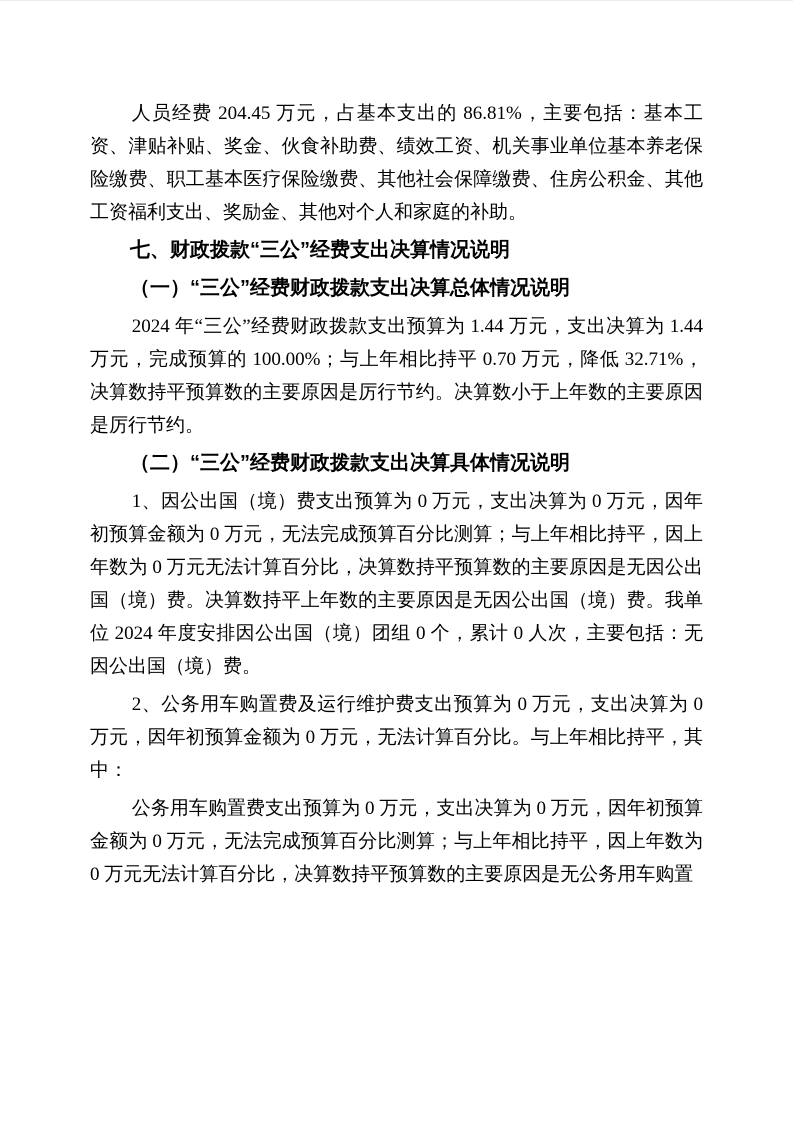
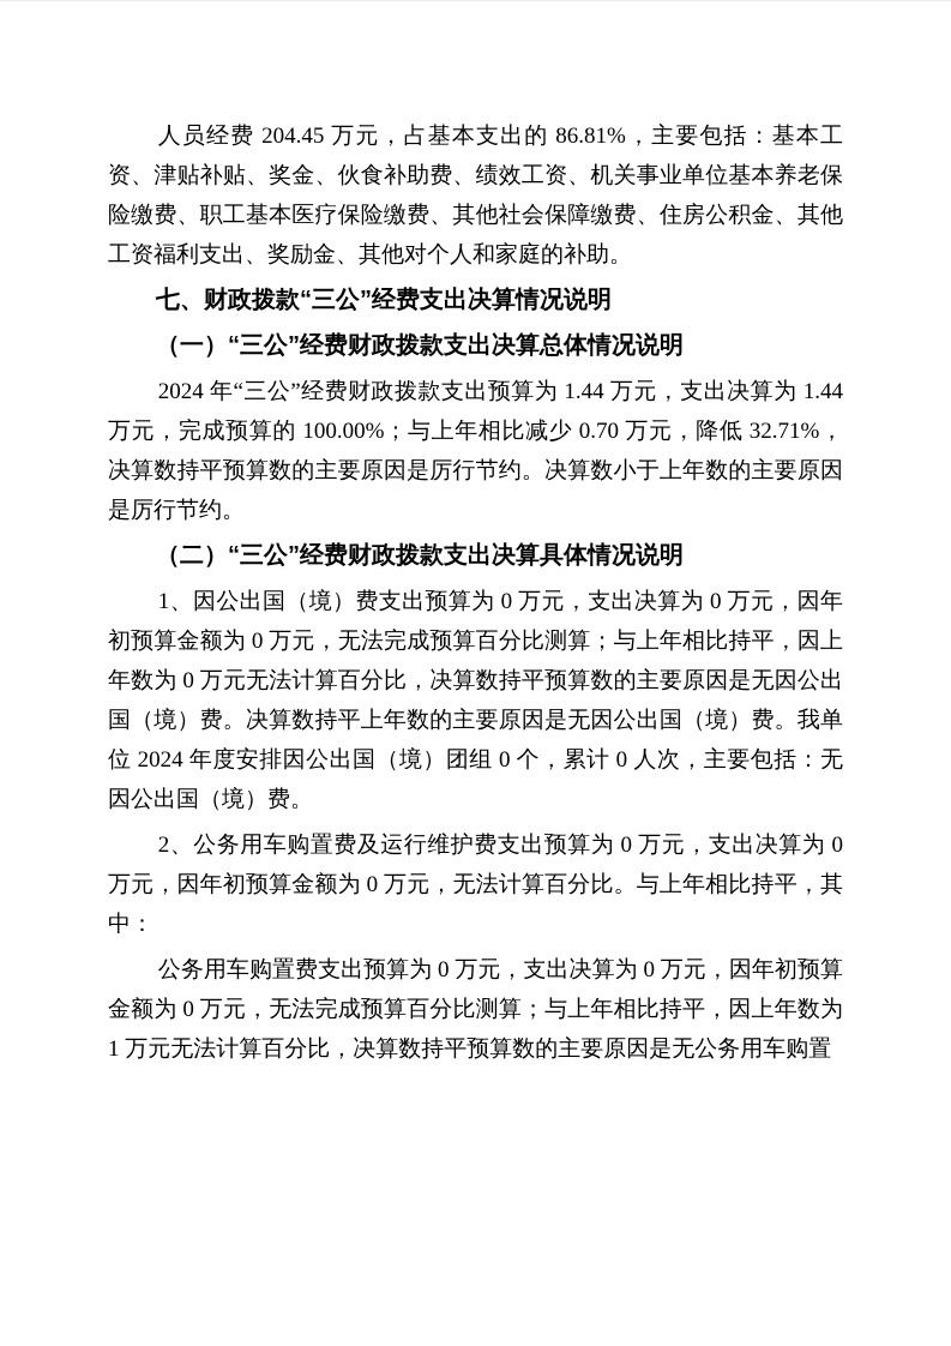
  人员经费 204.45 万元，占基本支出的 86.81%，主要包括：基本工资、津贴补贴、奖金、伙食补助费、绩效工资、机关事业单位基本养老保险缴费、职工基本医疗保险缴费、其他社会保障缴费、住房公积金、其他工资福利支出、奖励金、其他对个人和家庭的补助。
  七、财政拨款“三公”经费支出决算情况说明
  （一）“三公”经费财政拨款支出决算总体情况说明
- 2024 年“三公”经费财政拨款支出预算为 1.44 万元，支出决算为 1.44 万元，完成预算的 100.00%；与上年相比持平 0.70 万元，降低 32.71%，决算数持平预算数的主要原因是厉行节约。决算数小于上年数的主要原因是厉行节约。
+ 2024 年“三公”经费财政拨款支出预算为 1.44 万元，支出决算为 1.44 万元，完成预算的 100.00%；与上年相比减少 0.70 万元，降低 32.71%，决算数持平预算数的主要原因是厉行节约。决算数小于上年数的主要原因是厉行节约。
  （二）“三公”经费财政拨款支出决算具体情况说明
  1、因公出国（境）费支出预算为 0 万元，支出决算为 0 万元，因年初预算金额为 0 万元，无法完成预算百分比测算；与上年相比持平，因上年数为 0 万元无法计算百分比，决算数持平预算数的主要原因是无因公出国（境）费。决算数持平上年数的主要原因是无因公出国（境）费。我单位 2024 年度安排因公出国（境）团组 0 个，累计 0 人次，主要包括：无因公出国（境）费。
  2、公务用车购置费及运行维护费支出预算为 0 万元，支出决算为 0 万元，因年初预算金额为 0 万元，无法计算百分比。与上年相比持平，其中：
- 公务用车购置费支出预算为 0 万元，支出决算为 0 万元，因年初预算金额为 0 万元，无法完成预算百分比测算；与上年相比持平，因上年数为 0 万元无法计算百分比，决算数持平预算数的主要原因是无公务用车购置
+ 公务用车购置费支出预算为 0 万元，支出决算为 0 万元，因年初预算金额为 0 万元，无法完成预算百分比测算；与上年相比持平，因上年数为 1 万元无法计算百分比，决算数持平预算数的主要原因是无公务用车购置
